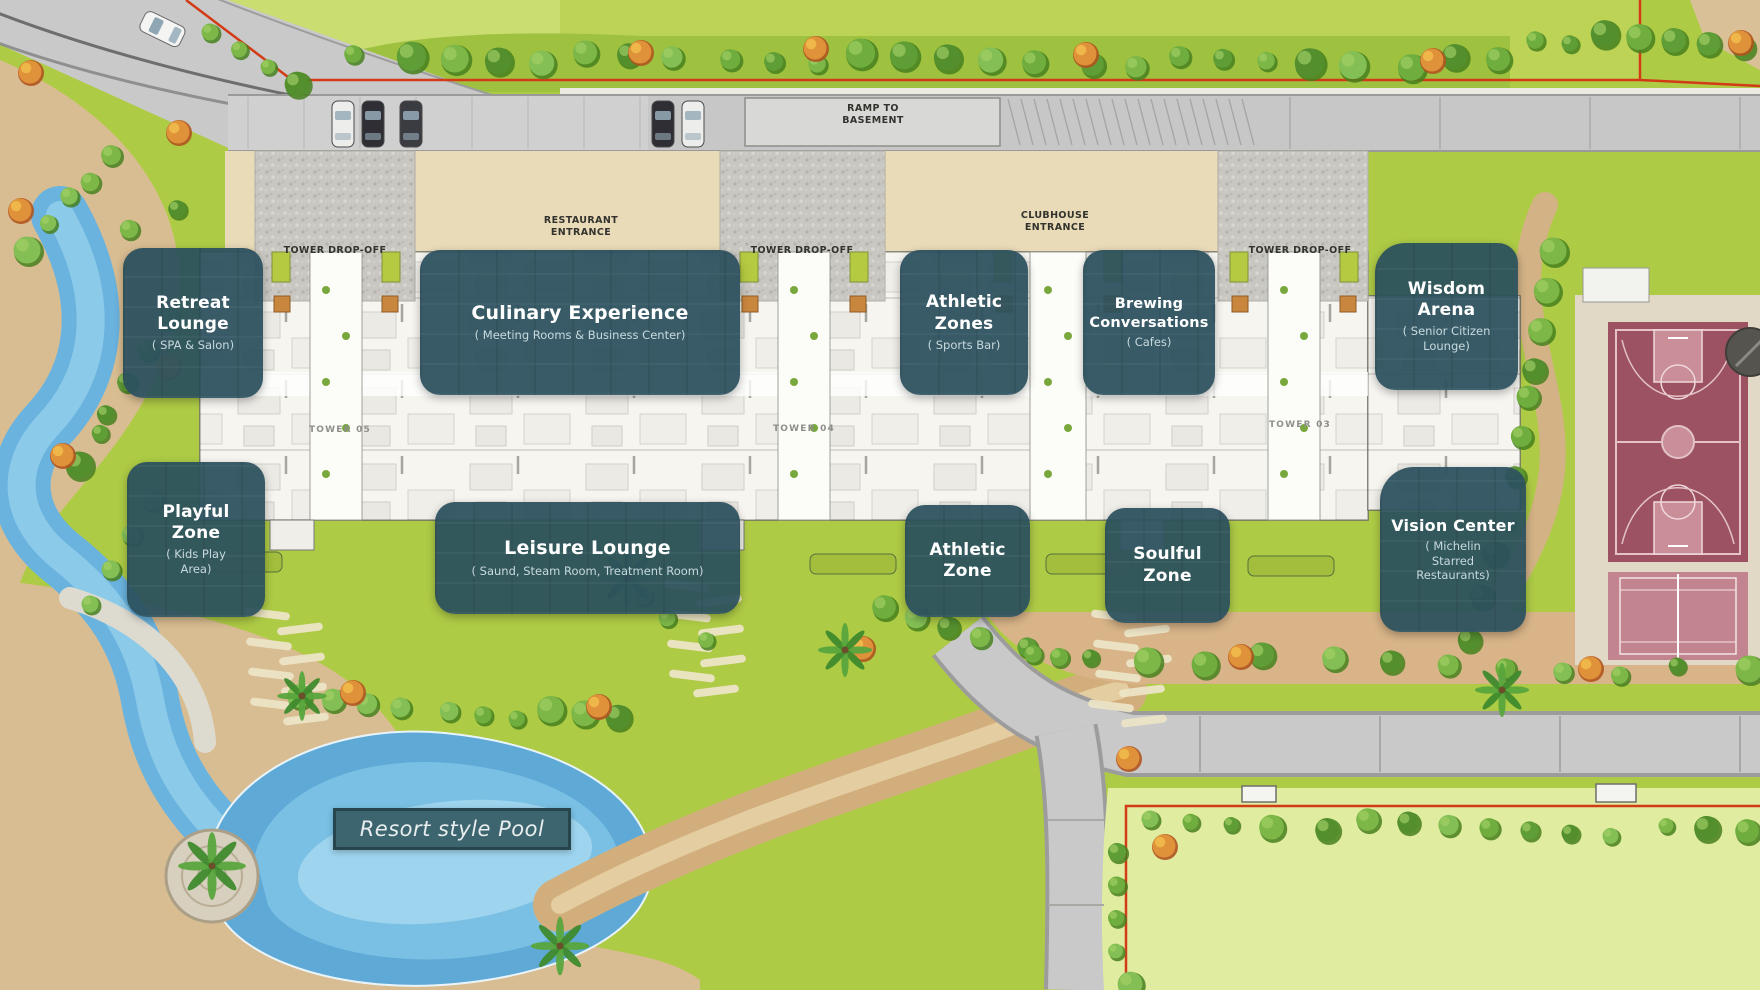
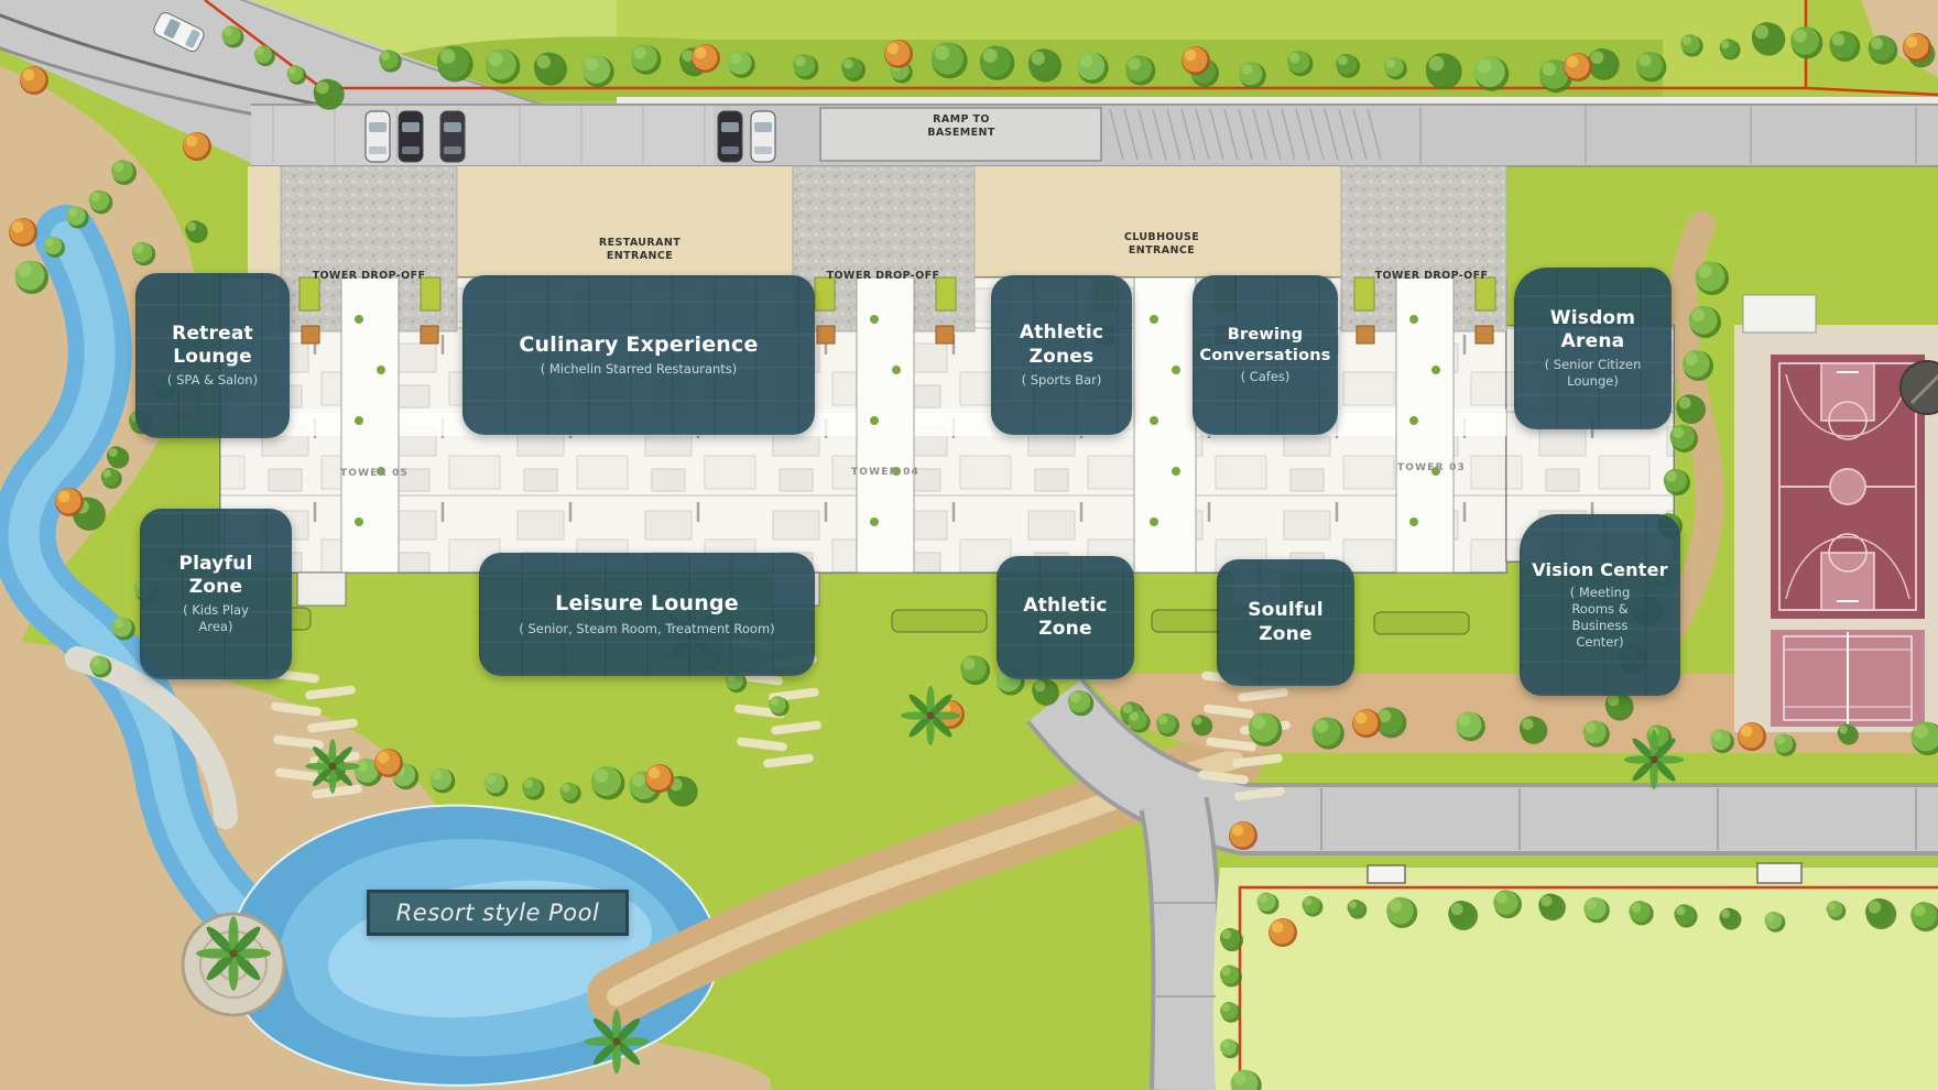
  Retreat Lounge
  ( SPA & Salon)
  Culinary Experience
- ( Meeting Rooms & Business Center)
+ ( Michelin Starred Restaurants)
  Athletic Zones
  ( Sports Bar)
  Brewing Conversations
  ( Cafes)
  Wisdom Arena
  ( Senior Citizen Lounge)
  Playful Zone
  ( Kids Play Area)
  Leisure Lounge
- ( Saund, Steam Room, Treatment Room)
+ ( Senior, Steam Room, Treatment Room)
  Athletic Zone
  Soulful Zone
  Vision Center
- ( Michelin Starred Restaurants)
+ ( Meeting Rooms & Business Center)
  RAMP TO BASEMENT
  RESTAURANT ENTRANCE
  CLUBHOUSE ENTRANCE
  TOWER DROP-OFF
  TOWER DROP-OFF
  TOWER DROP-OFF
  TOWER 05
  TOWER 04
  TOWER 03
  Resort style Pool
